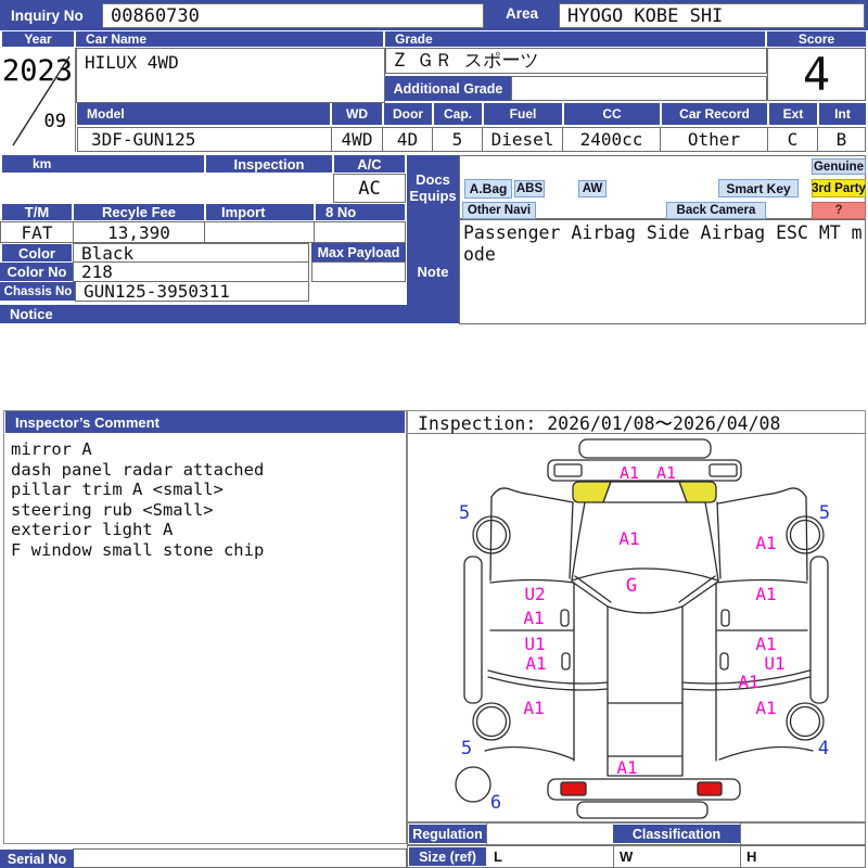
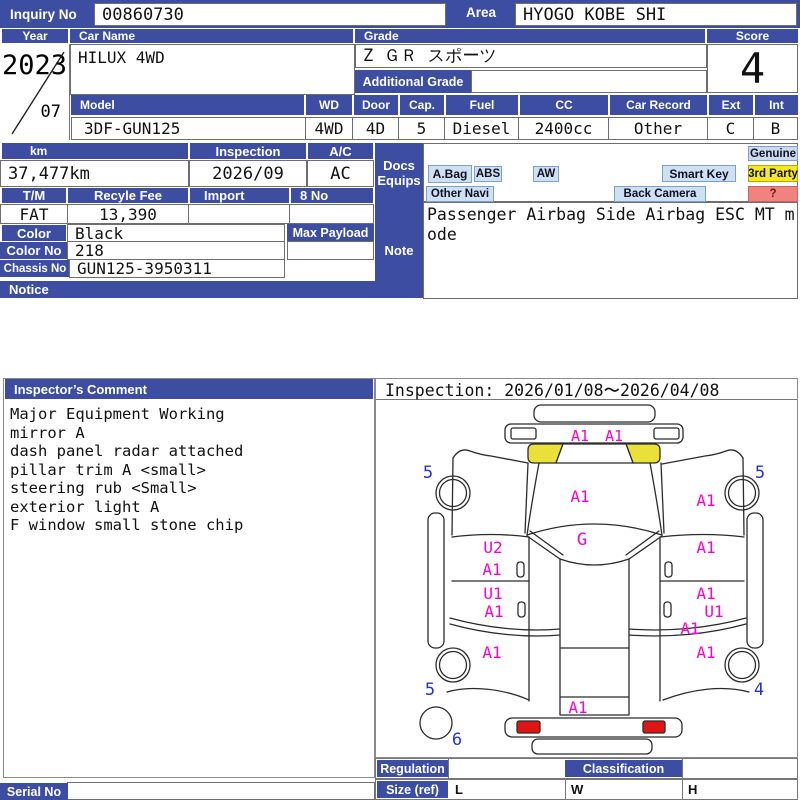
  Inquiry No
  00860730
  Area
  HYOGO KOBE SHI
  Year
  Car Name
  Grade
  Score
  2023
- 09
+ 07
  HILUX 4WD
  Z ＧＲ スポーツ
  Additional Grade
  4
  Model
  WD
  Door
  Cap.
  Fuel
  CC
  Car Record
  Ext
  Int
  3DF-GUN125
  4WD
  4D
  5
  Diesel
  2400cc
  Other
  C
  B
  km
  Inspection
  A/C
+ 37,477km
+ 2026/09
  AC
  T/M
  Recyle Fee
  Import
  8 No
  FAT
  13,390
  Color
  Black
  Max Payload
  Color No
  218
  Chassis No
  GUN125-3950311
  Notice
  Docs
  Equips
  Note
  A.Bag
  ABS
  AW
  Smart Key
  Other Navi
  Back Camera
  Genuine
  3rd Party
  ?
  Passenger Airbag Side Airbag ESC MT mode
  Inspector’s Comment
+ Major Equipment Working
  mirror A
  dash panel radar attached
  pillar trim A <small>
  steering rub <Small>
  exterior light A
  F window small stone chip
  Inspection: 2026/01/08〜2026/04/08
  A1
  A1
  A1
  A1
  G
  U2
  A1
  U1
  A1
  A1
  A1
  A1
  U1
  A1
  A1
  A1
  5
  5
  5
  4
  6
  Regulation
  Classification
  Size (ref)
  L
  W
  H
  Serial No
